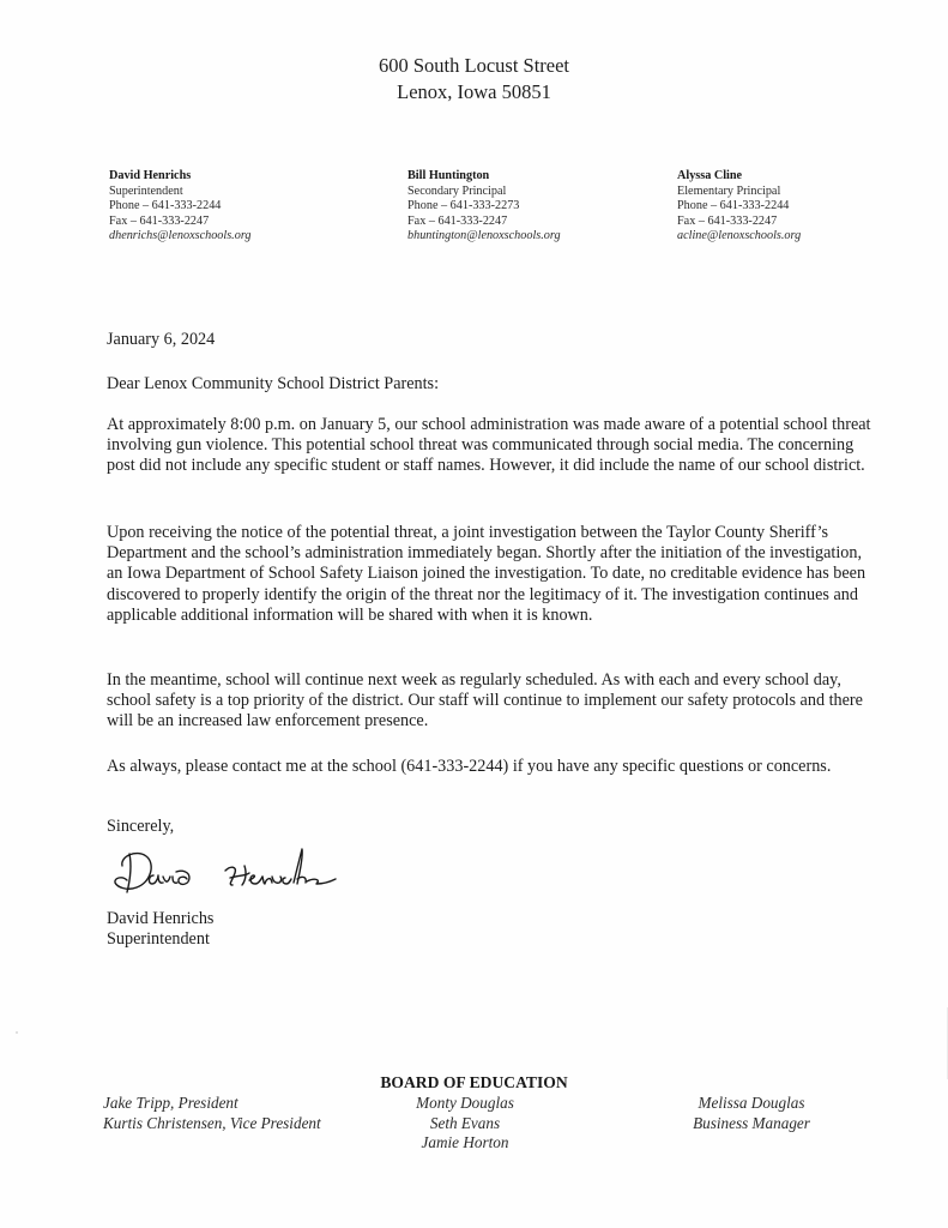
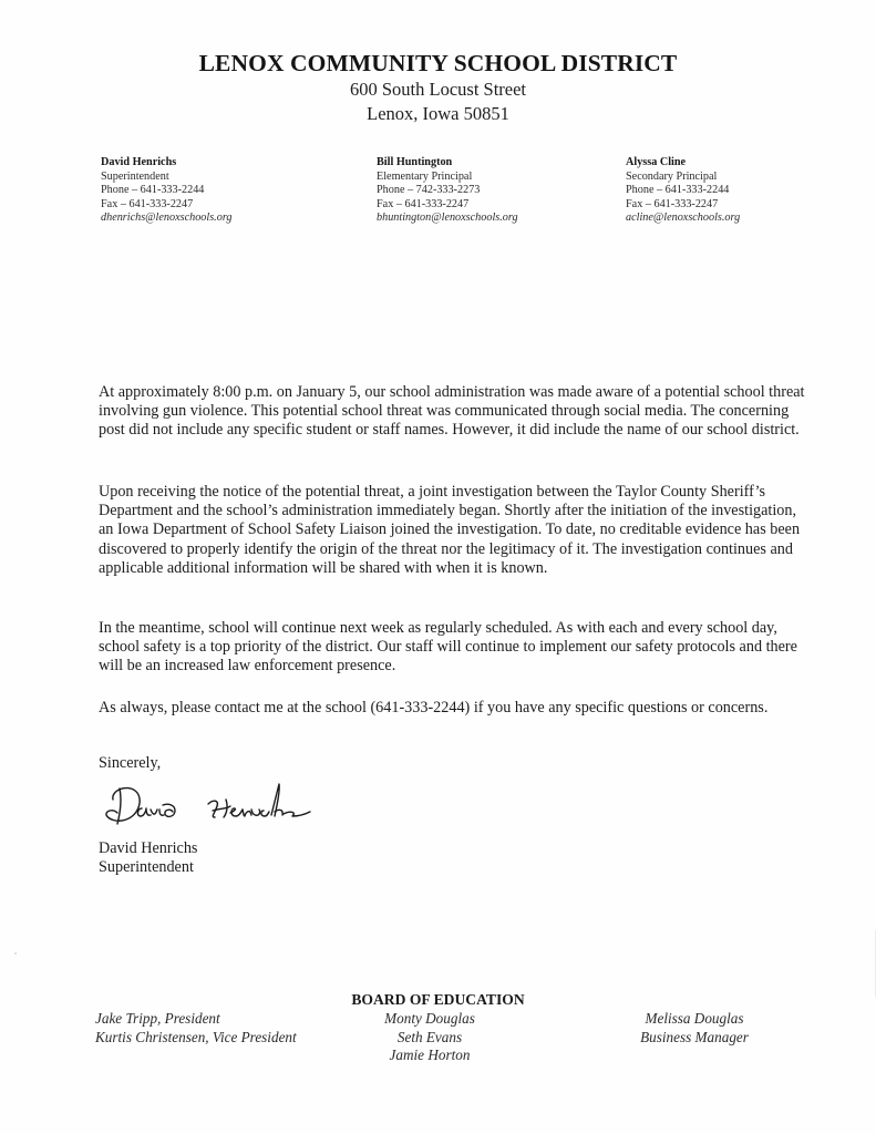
+ LENOX COMMUNITY SCHOOL DISTRICT
  600 South Locust Street
  Lenox, Iowa 50851
  David Henrichs
  Superintendent
  Phone – 641-333-2244
  Fax – 641-333-2247
  dhenrichs@lenoxschools.org
  Bill Huntington
- Secondary Principal
+ Elementary Principal
- Phone – 641-333-2273
+ Phone – 742-333-2273
  Fax – 641-333-2247
  bhuntington@lenoxschools.org
  Alyssa Cline
- Elementary Principal
+ Secondary Principal
  Phone – 641-333-2244
  Fax – 641-333-2247
  acline@lenoxschools.org
- January 6, 2024
- Dear Lenox Community School District Parents:
  At approximately 8:00 p.m. on January 5, our school administration was made aware of a potential school threat involving gun violence. This potential school threat was communicated through social media. The concerning post did not include any specific student or staff names. However, it did include the name of our school district.
  Upon receiving the notice of the potential threat, a joint investigation between the Taylor County Sheriff’s Department and the school’s administration immediately began. Shortly after the initiation of the investigation, an Iowa Department of School Safety Liaison joined the investigation. To date, no creditable evidence has been discovered to properly identify the origin of the threat nor the legitimacy of it. The investigation continues and applicable additional information will be shared with when it is known.
  In the meantime, school will continue next week as regularly scheduled. As with each and every school day, school safety is a top priority of the district. Our staff will continue to implement our safety protocols and there will be an increased law enforcement presence.
  As always, please contact me at the school (641-333-2244) if you have any specific questions or concerns.
  Sincerely,
  David Henrichs
  Superintendent
  BOARD OF EDUCATION
  Jake Tripp, President
  Kurtis Christensen, Vice President
  Monty Douglas
  Seth Evans
  Jamie Horton
  Melissa Douglas
  Business Manager
